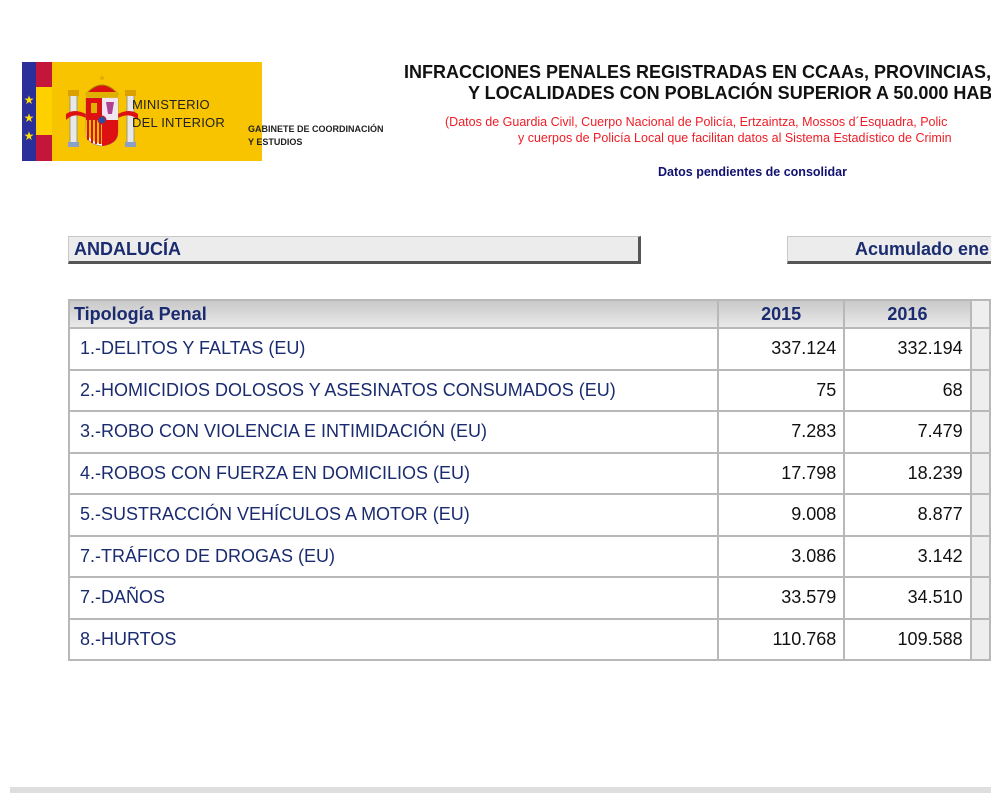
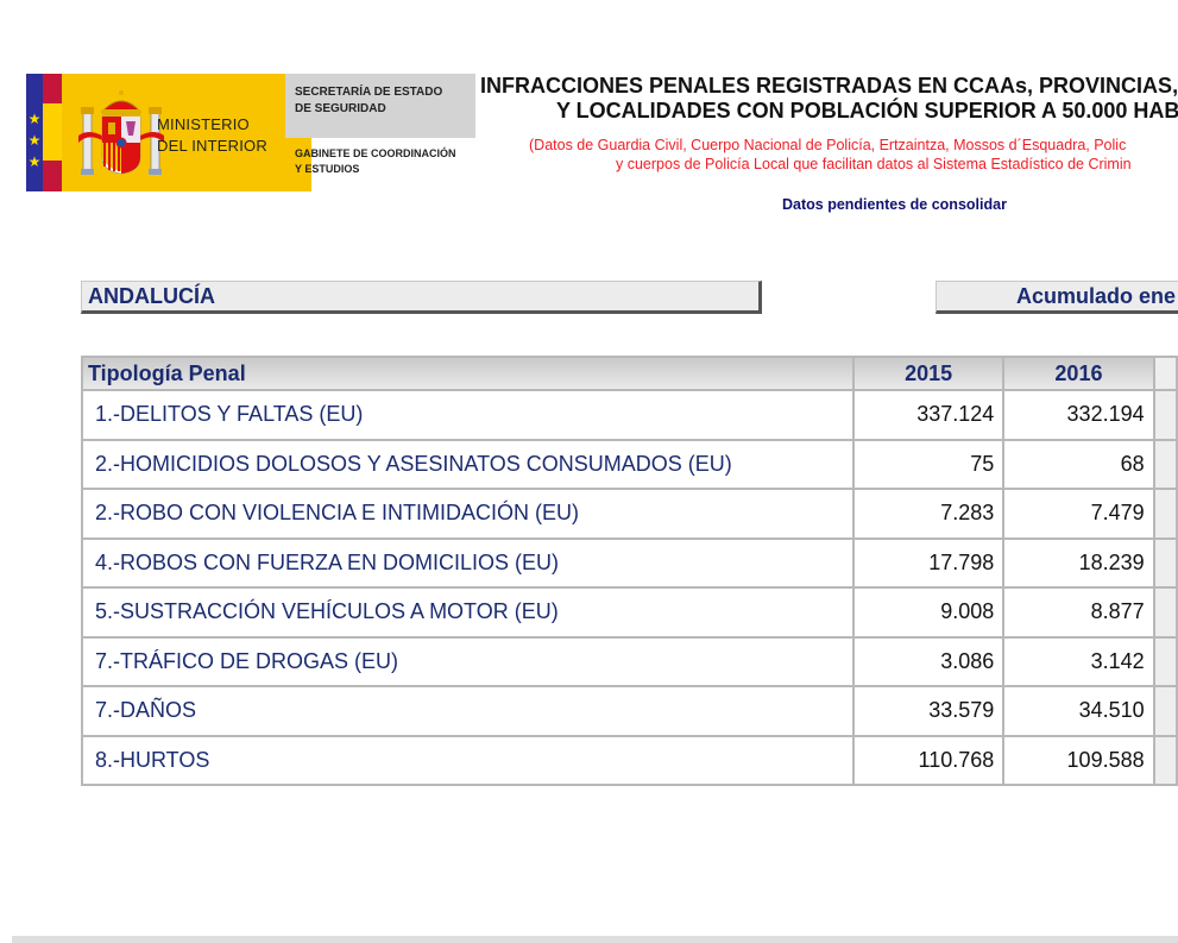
  ★
  ★
  ★
  MINISTERIO
  DEL INTERIOR
+ SECRETARÍA DE ESTADO
+ DE SEGURIDAD
  GABINETE DE COORDINACIÓN
  Y ESTUDIOS
  INFRACCIONES PENALES REGISTRADAS EN CCAAs, PROVINCIAS,
  Y LOCALIDADES CON POBLACIÓN SUPERIOR A 50.000 HAB
  (Datos de Guardia Civil, Cuerpo Nacional de Policía, Ertzaintza, Mossos d´Esquadra, Polic
  y cuerpos de Policía Local que facilitan datos al Sistema Estadístico de Crimin
  Datos pendientes de consolidar
  ANDALUCÍA
  Acumulado ene
  Tipología Penal	2015	2016
  1.-DELITOS Y FALTAS (EU)	337.124	332.194
  2.-HOMICIDIOS DOLOSOS Y ASESINATOS CONSUMADOS (EU)	75	68
- 3.-ROBO CON VIOLENCIA E INTIMIDACIÓN (EU)	7.283	7.479
+ 2.-ROBO CON VIOLENCIA E INTIMIDACIÓN (EU)	7.283	7.479
  4.-ROBOS CON FUERZA EN DOMICILIOS (EU)	17.798	18.239
  5.-SUSTRACCIÓN VEHÍCULOS A MOTOR (EU)	9.008	8.877
  7.-TRÁFICO DE DROGAS (EU)	3.086	3.142
  7.-DAÑOS	33.579	34.510
  8.-HURTOS	110.768	109.588
